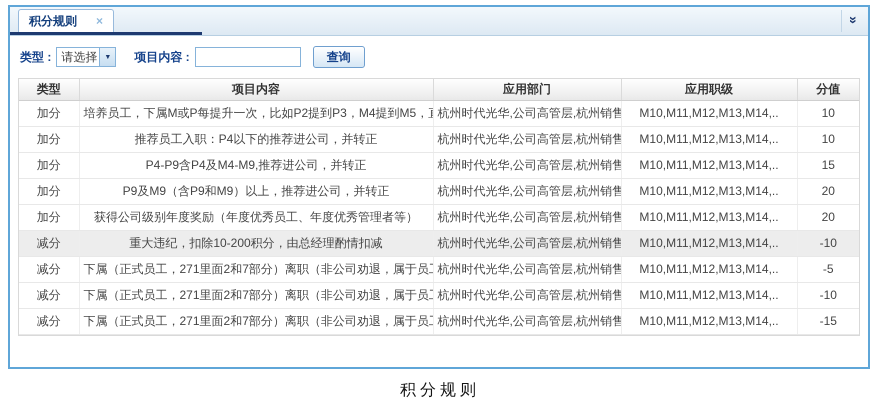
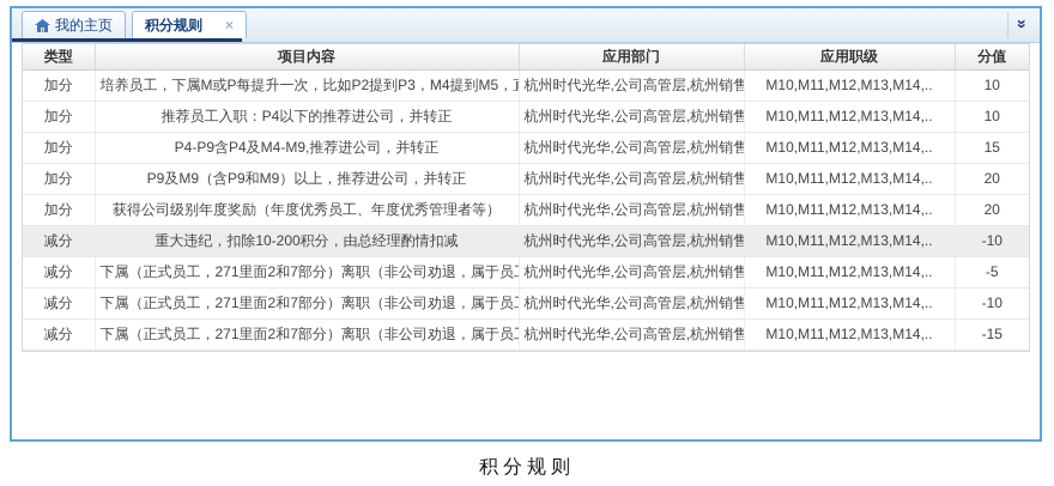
+ 我的主页
  积分规则
  ×
- 类型 :
- 请选择
- 项目内容 :
- 查询
  类型	项目内容	应用部门	应用职级	分值
  加分	培养员工，下属M或P每提升一次，比如P2提到P3，M4提到M5，	杭州时代光华,公司高管层,杭州销售	M10,M11,M12,M13,M14,..	10
  加分	推荐员工入职：P4以下的推荐进公司，并转正	杭州时代光华,公司高管层,杭州销售	M10,M11,M12,M13,M14,..	10
  加分	P4-P9含P4及M4-M9,推荐进公司，并转正	杭州时代光华,公司高管层,杭州销售	M10,M11,M12,M13,M14,..	15
  加分	P9及M9（含P9和M9）以上，推荐进公司，并转正	杭州时代光华,公司高管层,杭州销售	M10,M11,M12,M13,M14,..	20
  加分	获得公司级别年度奖励（年度优秀员工、年度优秀管理者等）	杭州时代光华,公司高管层,杭州销售	M10,M11,M12,M13,M14,..	20
  减分	重大违纪，扣除10-200积分，由总经理酌情扣减	杭州时代光华,公司高管层,杭州销售	M10,M11,M12,M13,M14,..	-10
  减分	下属（正式员工，271里面2和7部分）离职（非公司劝退，属于员	杭州时代光华,公司高管层,杭州销售	M10,M11,M12,M13,M14,..	-5
  减分	下属（正式员工，271里面2和7部分）离职（非公司劝退，属于员	杭州时代光华,公司高管层,杭州销售	M10,M11,M12,M13,M14,..	-10
  减分	下属（正式员工，271里面2和7部分）离职（非公司劝退，属于员	杭州时代光华,公司高管层,杭州销售	M10,M11,M12,M13,M14,..	-15
  积分规则
